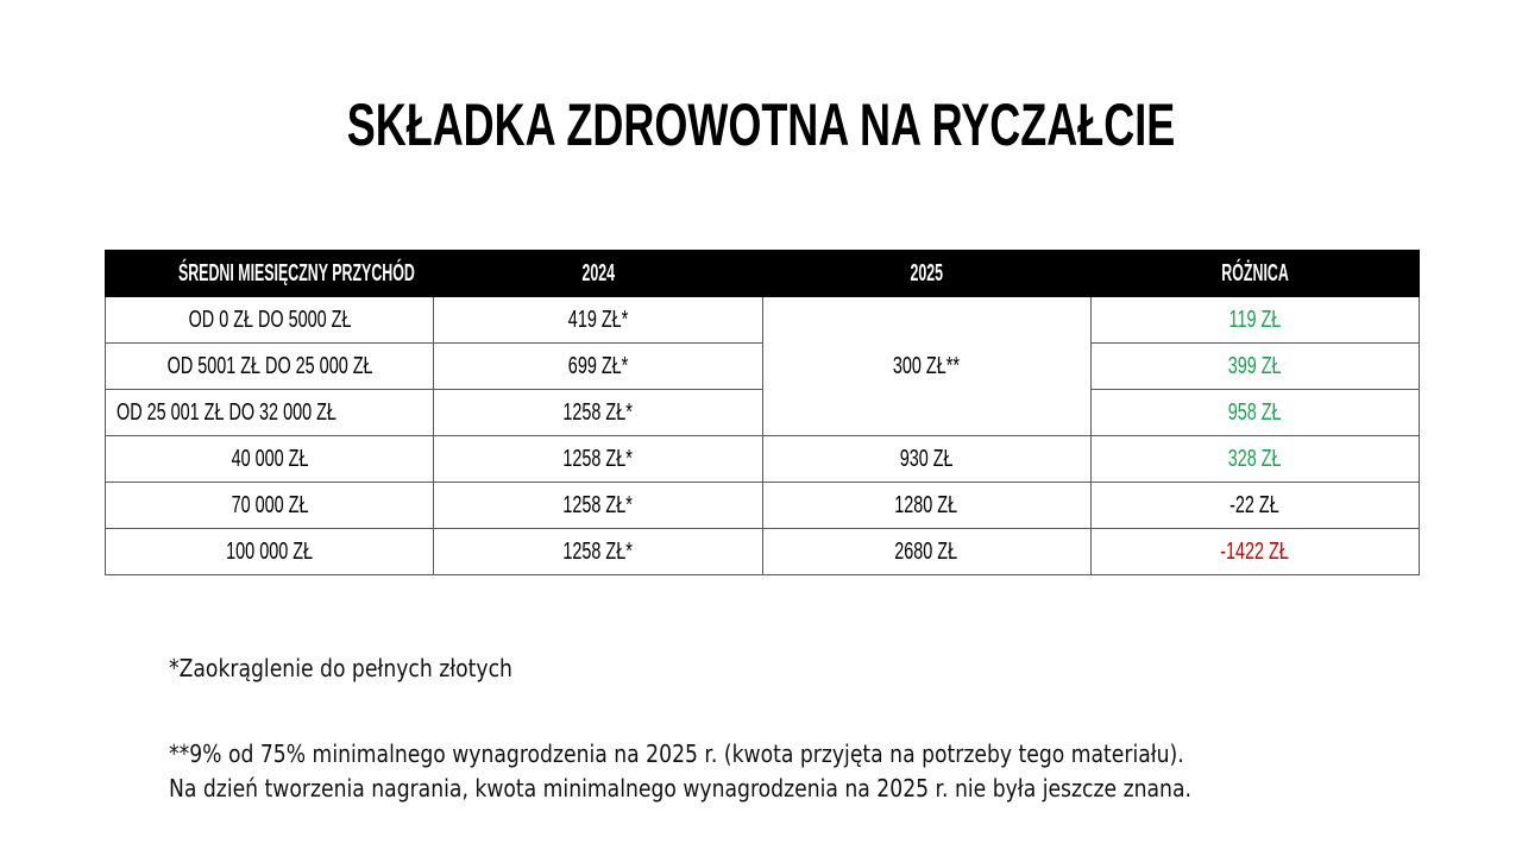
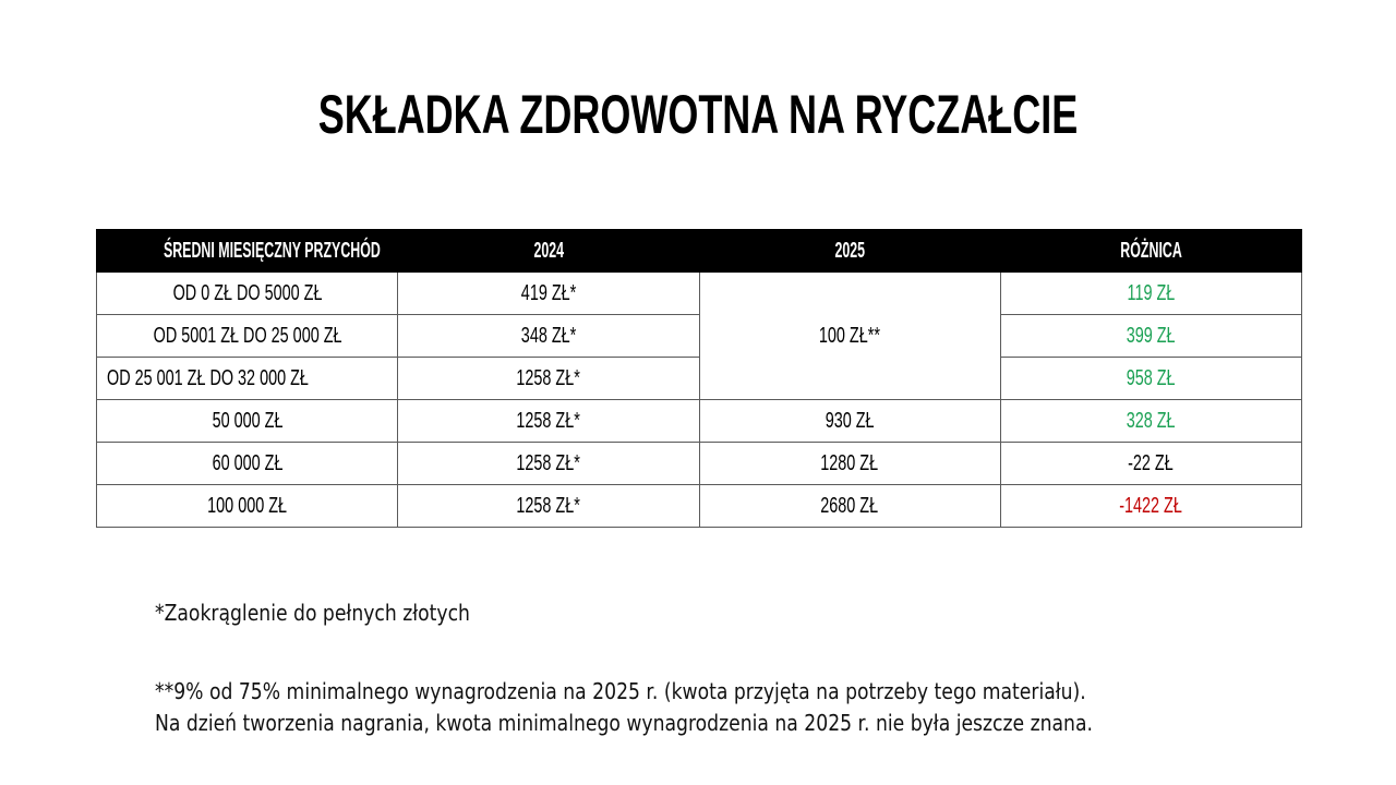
  SKŁADKA ZDROWOTNA NA RYCZAŁCIE
  ŚREDNI MIESIĘCZNY PRZYCHÓD	2024	2025	RÓŻNICA
- OD 0 ZŁ DO 5000 ZŁ	419 ZŁ*	300 ZŁ**	119 ZŁ
+ OD 0 ZŁ DO 5000 ZŁ	419 ZŁ*	100 ZŁ**	119 ZŁ
- OD 5001 ZŁ DO 25 000 ZŁ	699 ZŁ*	399 ZŁ
+ OD 5001 ZŁ DO 25 000 ZŁ	348 ZŁ*	399 ZŁ
  OD 25 001 ZŁ DO 32 000 ZŁ	1258 ZŁ*	958 ZŁ
- 40 000 ZŁ	1258 ZŁ*	930 ZŁ	328 ZŁ
+ 50 000 ZŁ	1258 ZŁ*	930 ZŁ	328 ZŁ
- 70 000 ZŁ	1258 ZŁ*	1280 ZŁ	-22 ZŁ
+ 60 000 ZŁ	1258 ZŁ*	1280 ZŁ	-22 ZŁ
  100 000 ZŁ	1258 ZŁ*	2680 ZŁ	-1422 ZŁ
  *Zaokrąglenie do pełnych złotych
  **9% od 75% minimalnego wynagrodzenia na 2025 r. (kwota przyjęta na potrzeby tego materiału).
  Na dzień tworzenia nagrania, kwota minimalnego wynagrodzenia na 2025 r. nie była jeszcze znana.
